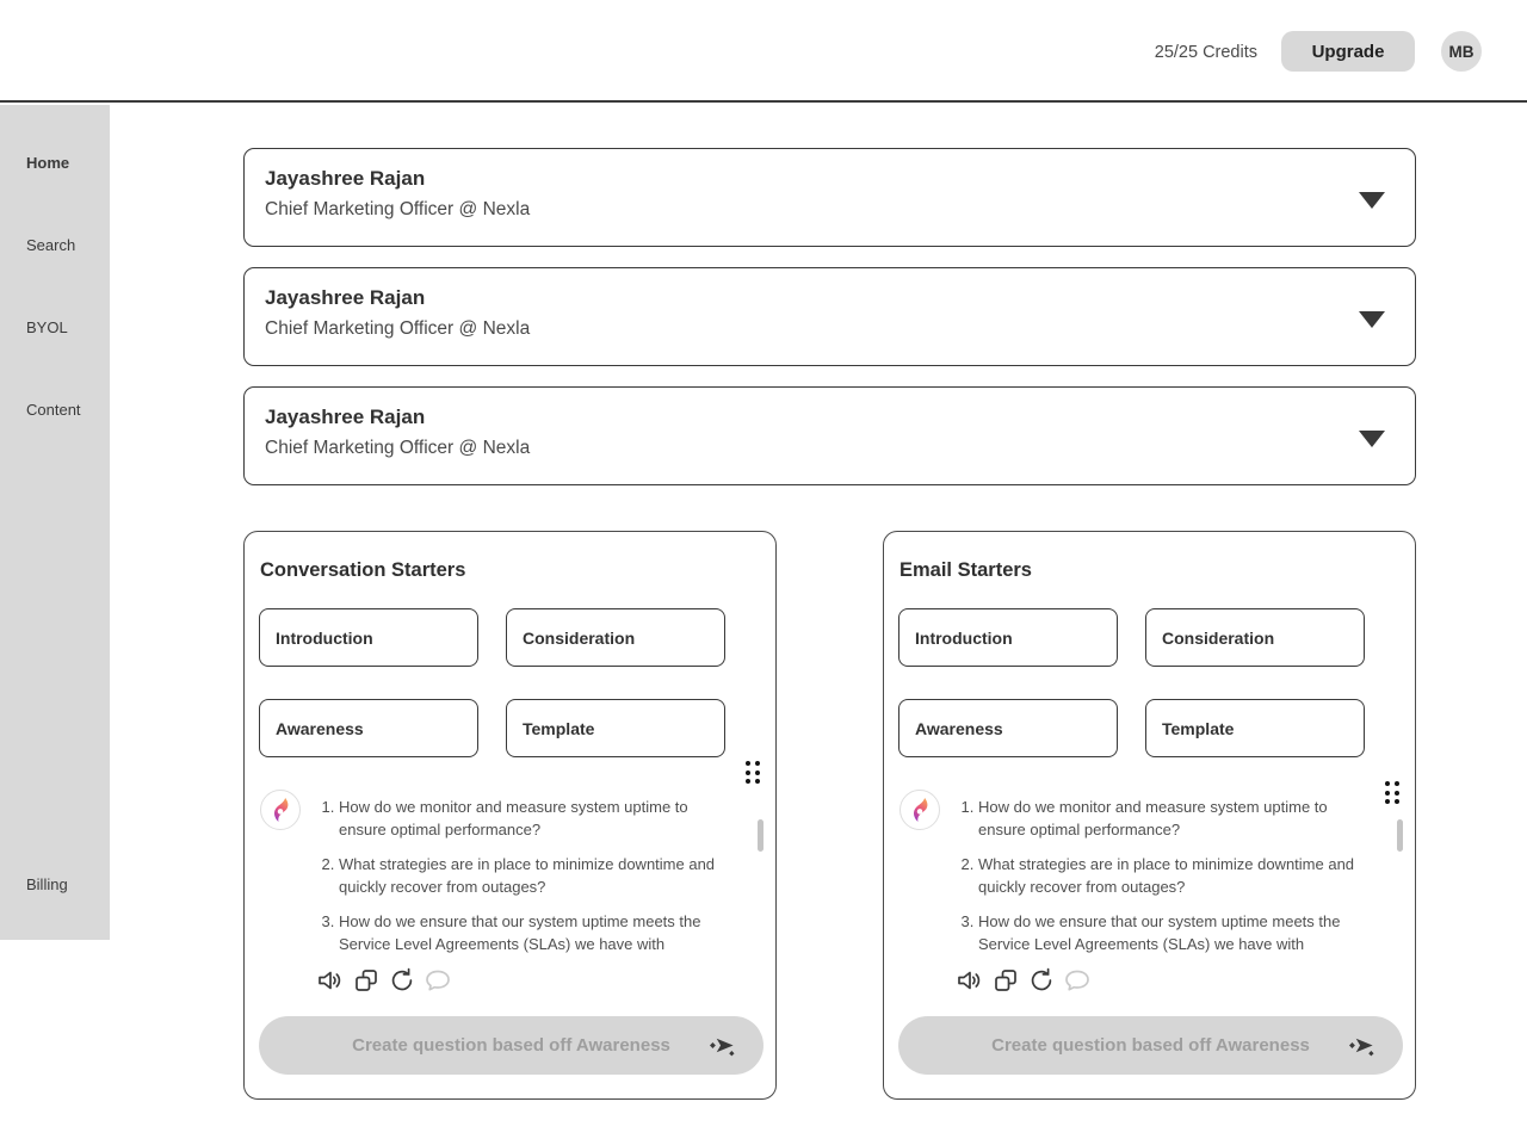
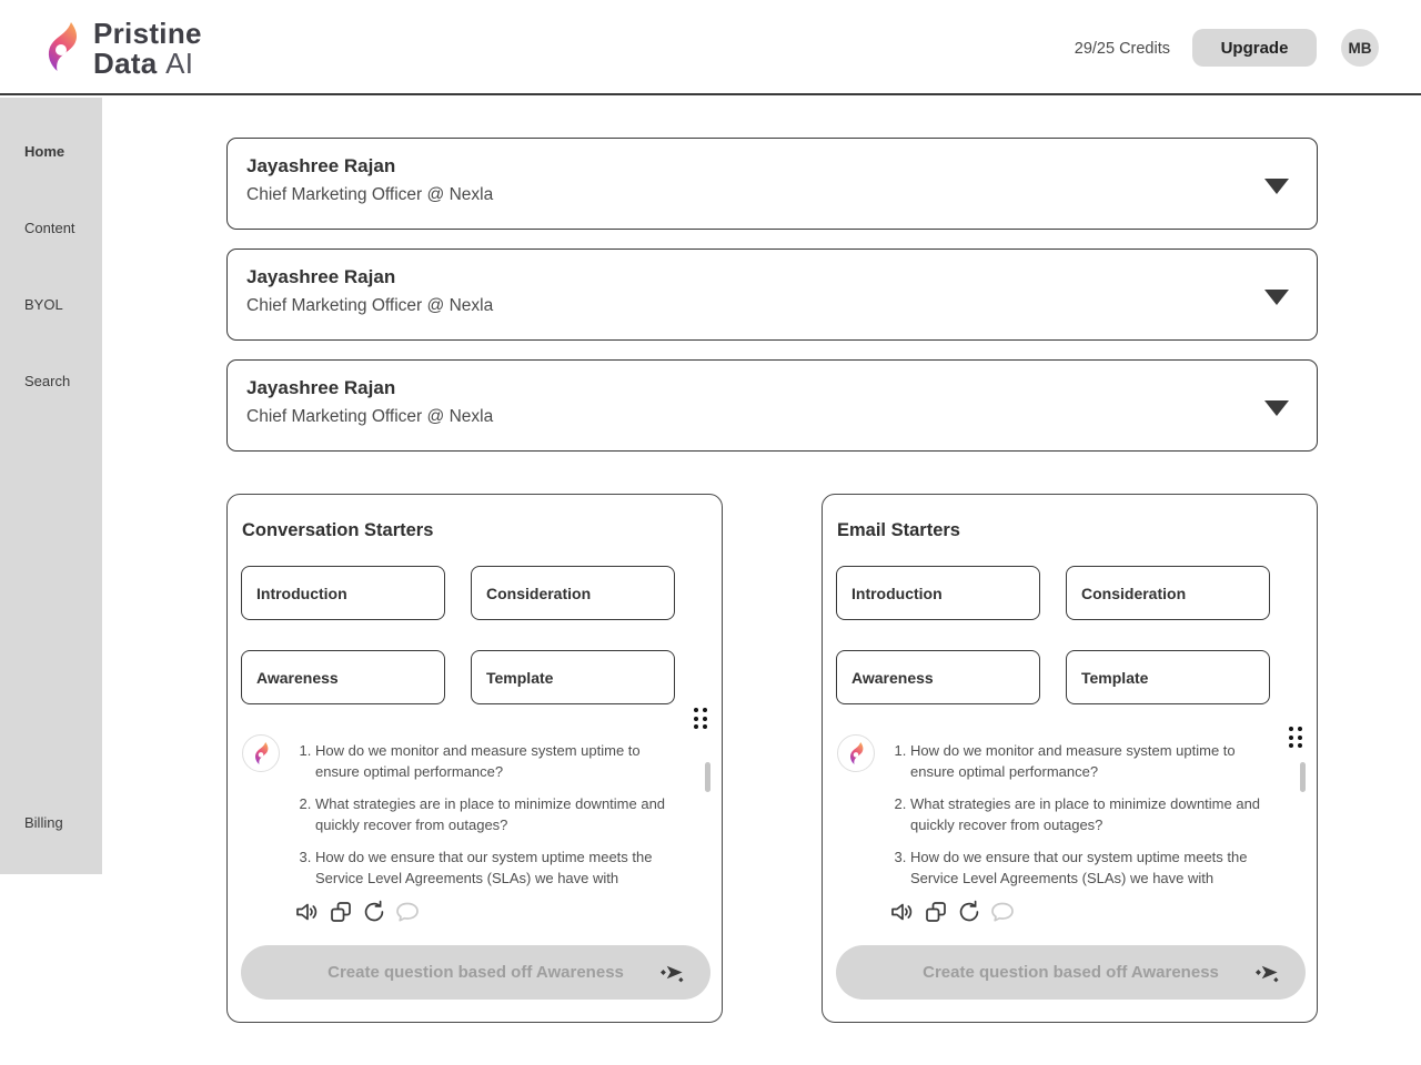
+ Pristine
+ Data AI
- 25/25 Credits
+ 29/25 Credits
  Upgrade
  MB
  Home
- Search
+ Content
  BYOL
- Content
+ Search
  Billing
  Jayashree Rajan
  Chief Marketing Officer @ Nexla
  Jayashree Rajan
  Chief Marketing Officer @ Nexla
  Jayashree Rajan
  Chief Marketing Officer @ Nexla
  Conversation Starters
  Introduction
  Consideration
  Awareness
  Template
  How do we monitor and measure system uptime to ensure optimal performance?
  What strategies are in place to minimize downtime and quickly recover from outages?
  How do we ensure that our system uptime meets the Service Level Agreements (SLAs) we have with
  Create question based off Awareness
  Email Starters
  Introduction
  Consideration
  Awareness
  Template
  How do we monitor and measure system uptime to ensure optimal performance?
  What strategies are in place to minimize downtime and quickly recover from outages?
  How do we ensure that our system uptime meets the Service Level Agreements (SLAs) we have with
  Create question based off Awareness
